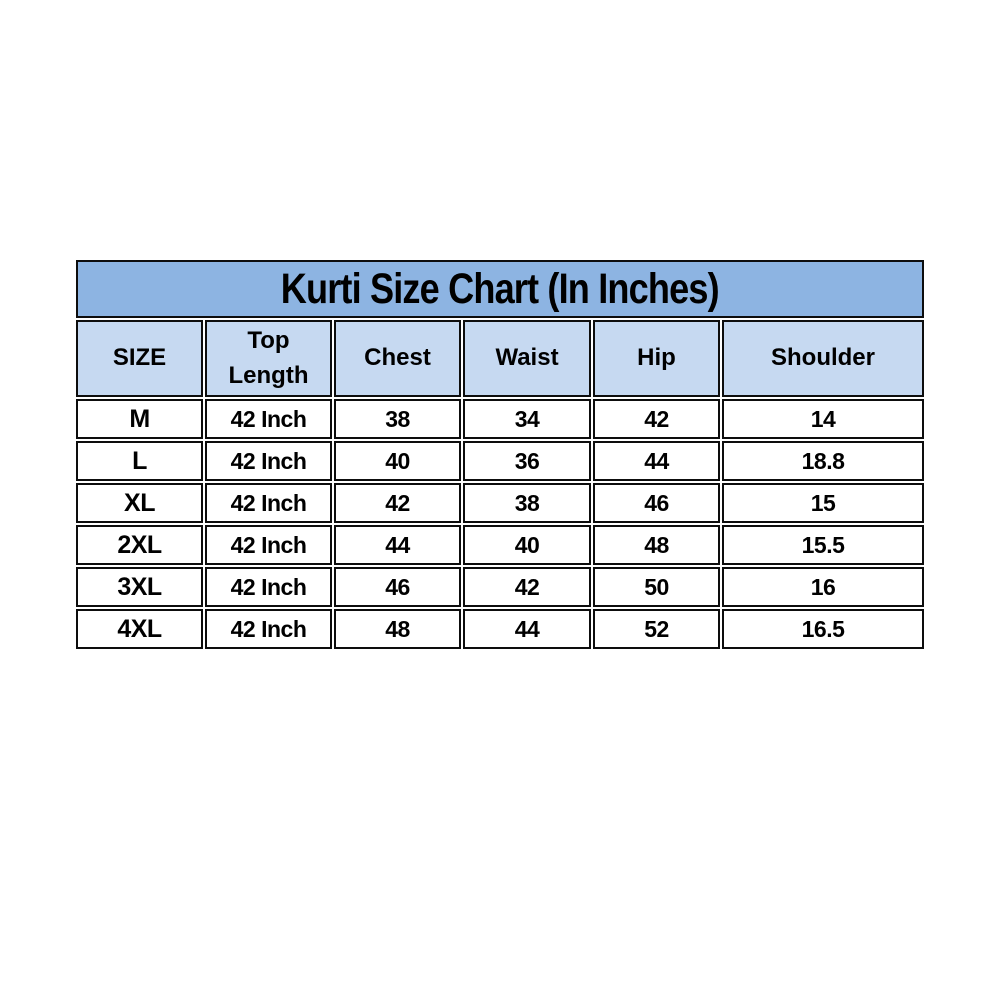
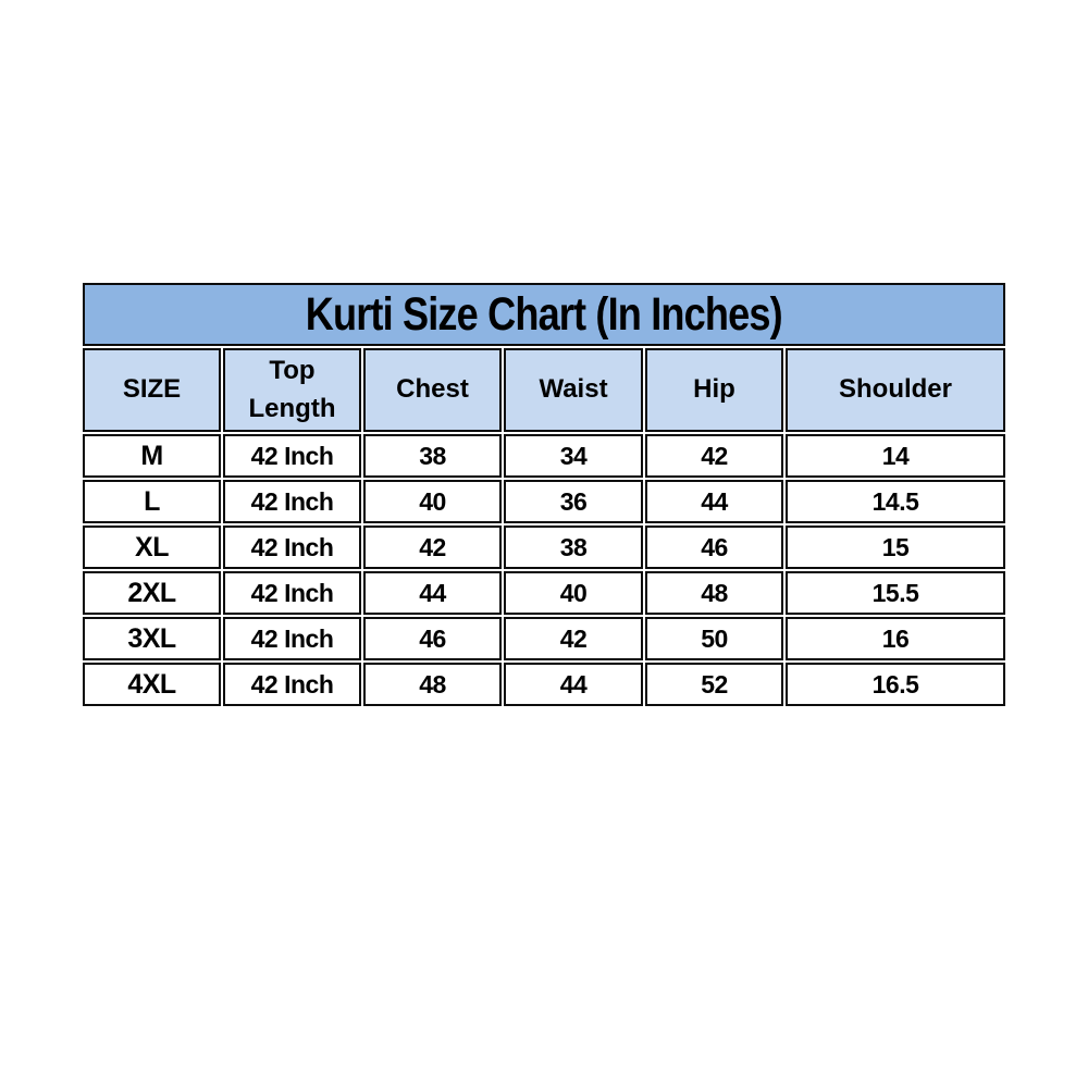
  Kurti Size Chart (In Inches)
  SIZE	Top Length	Chest	Waist	Hip	Shoulder
  M	42 Inch	38	34	42	14
- L	42 Inch	40	36	44	18.8
+ L	42 Inch	40	36	44	14.5
  XL	42 Inch	42	38	46	15
  2XL	42 Inch	44	40	48	15.5
  3XL	42 Inch	46	42	50	16
  4XL	42 Inch	48	44	52	16.5
